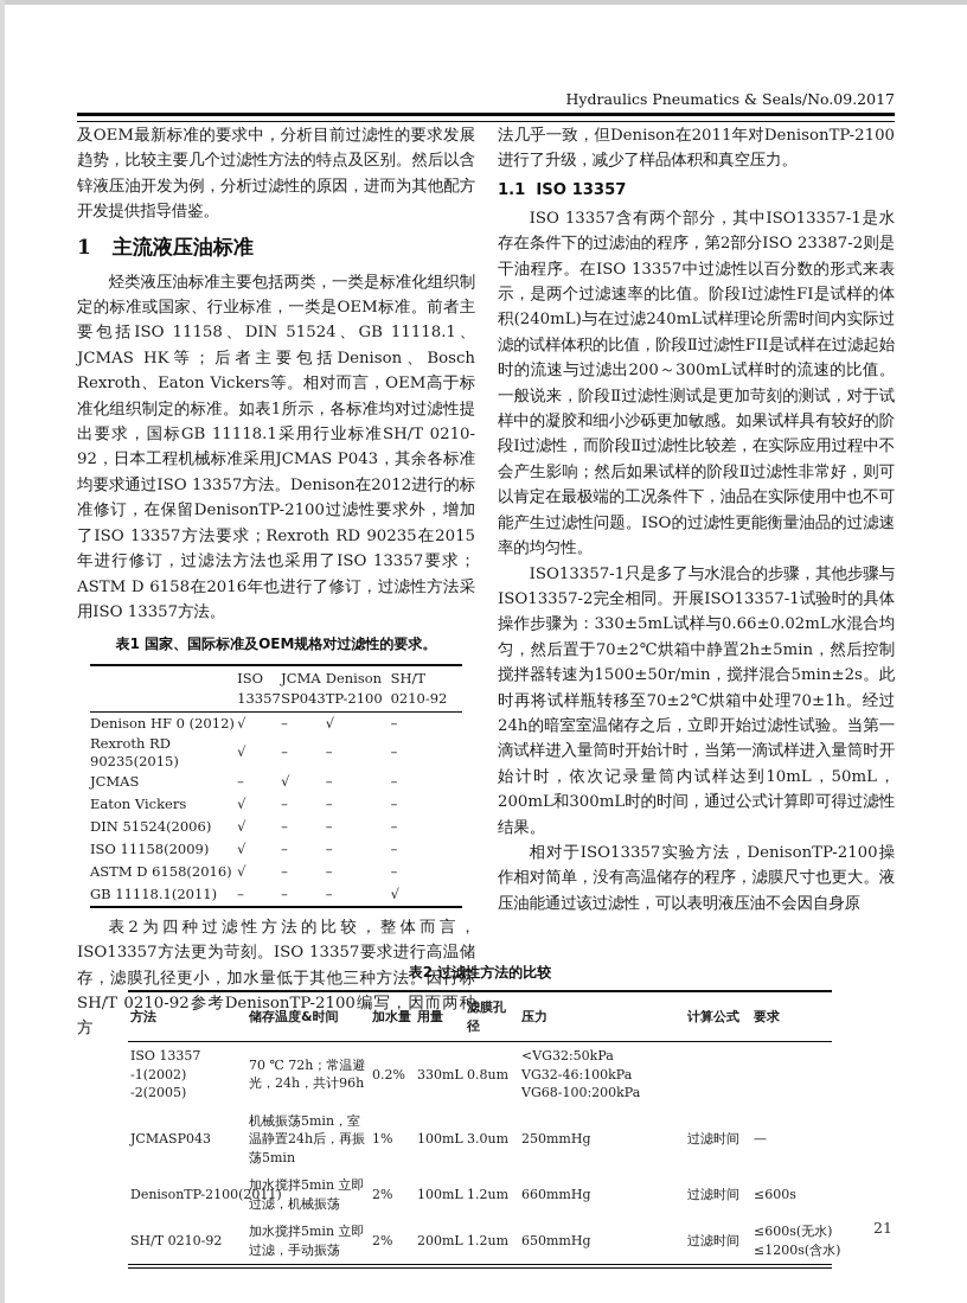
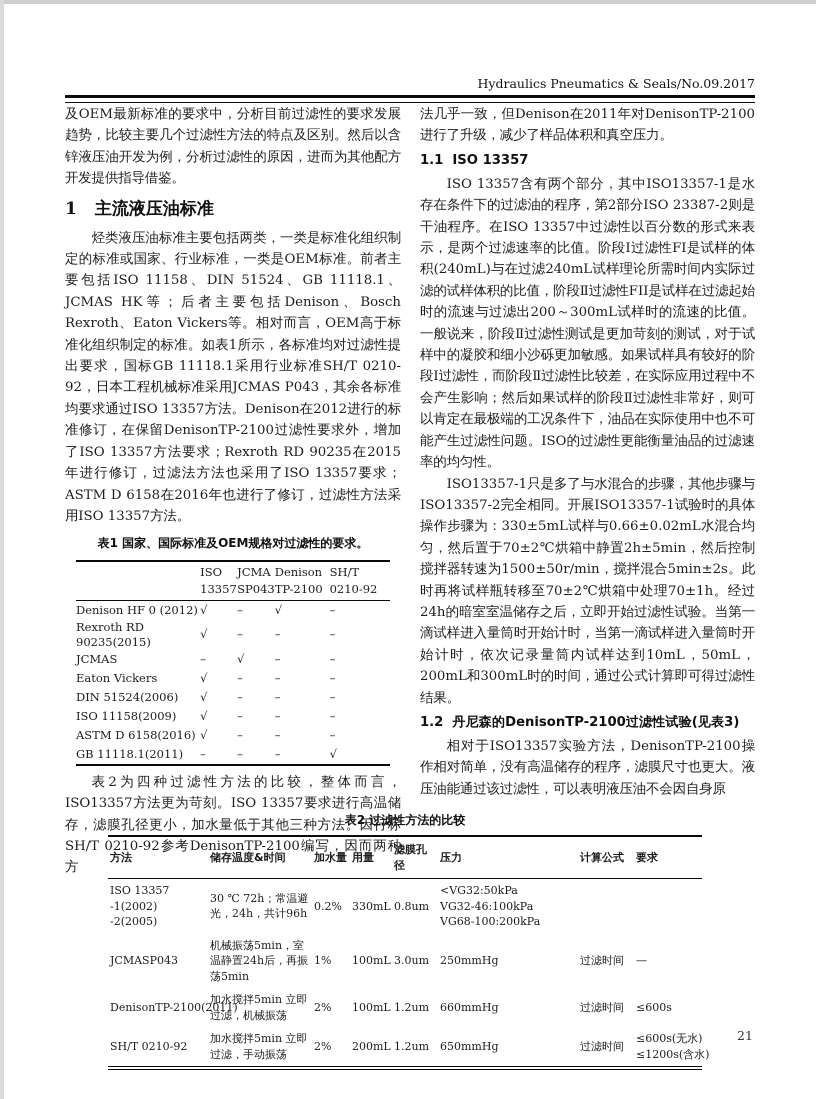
  Hydraulics Pneumatics & Seals/No.09.2017
  及OEM最新标准的要求中，分析目前过滤性的要求发展趋势，比较主要几个过滤性方法的特点及区别。然后以含锌液压油开发为例，分析过滤性的原因，进而为其他配方开发提供指导借鉴。
  1 主流液压油标准
  烃类液压油标准主要包括两类，一类是标准化组织制定的标准或国家、行业标准，一类是OEM标准。前者主要包括ISO 11158、DIN 51524、GB 11118.1、JCMAS HK等；后者主要包括Denison、Bosch Rexroth、Eaton Vickers等。相对而言，OEM高于标准化组织制定的标准。如表1所示，各标准均对过滤性提出要求，国标GB 11118.1采用行业标准SH/T 0210-92，日本工程机械标准采用JCMAS P043，其余各标准均要求通过ISO 13357方法。Denison在2012进行的标准修订，在保留DenisonTP-2100过滤性要求外，增加了ISO 13357方法要求；Rexroth RD 90235在2015年进行修订，过滤法方法也采用了ISO 13357要求；ASTM D 6158在2016年也进行了修订，过滤性方法采用ISO 13357方法。
  表1 国家、国际标准及OEM规格对过滤性的要求。
  	ISO13357	JCMASP043	DenisonTP-2100	SH/T0210-92
  Denison HF 0 (2012)	√	–	√	–
  Rexroth RD 90235(2015)	√	–	–	–
  JCMAS	–	√	–	–
  Eaton Vickers	√	–	–	–
  DIN 51524(2006)	√	–	–	–
  ISO 11158(2009)	√	–	–	–
  ASTM D 6158(2016)	√	–	–	–
  GB 11118.1(2011)	–	–	–	√
  表2为四种过滤性方法的比较，整体而言，ISO13357方法更为苛刻。ISO 13357要求进行高温储存，滤膜孔径更小，加水量低于其他三种方法。因行标SH/T 0210-92参考DenisonTP-2100编写，因而两种方
  法几乎一致，但Denison在2011年对DenisonTP-2100进行了升级，减少了样品体积和真空压力。
  1.1 ISO 13357
  ISO 13357含有两个部分，其中ISO13357-1是水存在条件下的过滤油的程序，第2部分ISO 23387-2则是干油程序。在ISO 13357中过滤性以百分数的形式来表示，是两个过滤速率的比值。阶段Ⅰ过滤性FI是试样的体积(240mL)与在过滤240mL试样理论所需时间内实际过滤的试样体积的比值，阶段Ⅱ过滤性FII是试样在过滤起始时的流速与过滤出200～300mL试样时的流速的比值。一般说来，阶段Ⅱ过滤性测试是更加苛刻的测试，对于试样中的凝胶和细小沙砾更加敏感。如果试样具有较好的阶段Ⅰ过滤性，而阶段Ⅱ过滤性比较差，在实际应用过程中不会产生影响；然后如果试样的阶段Ⅱ过滤性非常好，则可以肯定在最极端的工况条件下，油品在实际使用中也不可能产生过滤性问题。ISO的过滤性更能衡量油品的过滤速率的均匀性。
  ISO13357-1只是多了与水混合的步骤，其他步骤与ISO13357-2完全相同。开展ISO13357-1试验时的具体操作步骤为：330±5mL试样与0.66±0.02mL水混合均匀，然后置于70±2℃烘箱中静置2h±5min，然后控制搅拌器转速为1500±50r/min，搅拌混合5min±2s。此时再将试样瓶转移至70±2℃烘箱中处理70±1h。经过24h的暗室室温储存之后，立即开始过滤性试验。当第一滴试样进入量筒时开始计时，当第一滴试样进入量筒时开始计时，依次记录量筒内试样达到10mL，50mL，200mL和300mL时的时间，通过公式计算即可得过滤性结果。
+ 1.2 丹尼森的DenisonTP-2100过滤性试验(见表3)
  相对于ISO13357实验方法，DenisonTP-2100操作相对简单，没有高温储存的程序，滤膜尺寸也更大。液压油能通过该过滤性，可以表明液压油不会因自身原
  表2 过滤性方法的比较
  方法	储存温度&时间	加水量	用量	滤膜孔径	压力	计算公式	要求
- ISO 13357 -1(2002) -2(2005)	70 ℃ 72h；常温避光，24h，共计96h	0.2%	330mL	0.8um	<VG32:50kPa VG32-46:100kPa VG68-100:200kPa
+ ISO 13357 -1(2002) -2(2005)	30 ℃ 72h；常温避光，24h，共计96h	0.2%	330mL	0.8um	<VG32:50kPa VG32-46:100kPa VG68-100:200kPa
  JCMASP043	机械振荡5min，室温静置24h后，再振荡5min	1%	100mL	3.0um	250mmHg	过滤时间	—
  DenisonTP-2100(2	加水搅拌5min 立即过滤，机械振荡	2%	100mL	1.2um	660mmHg	过滤时间	≤600s
  SH/T 0210-92	加水搅拌5min 立即过滤，手动振荡	2%	200mL	1.2um	650mmHg	过滤时间	≤600s(无水 ≤1200s(含水)
  21
